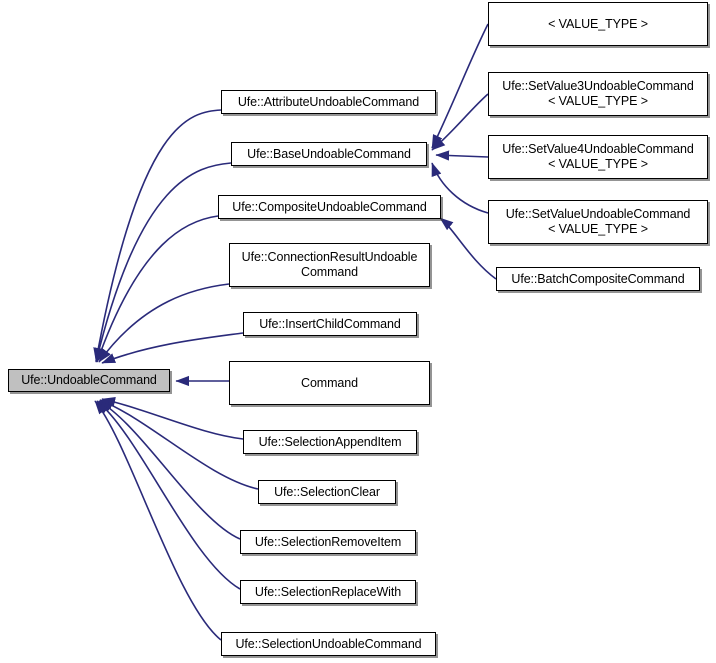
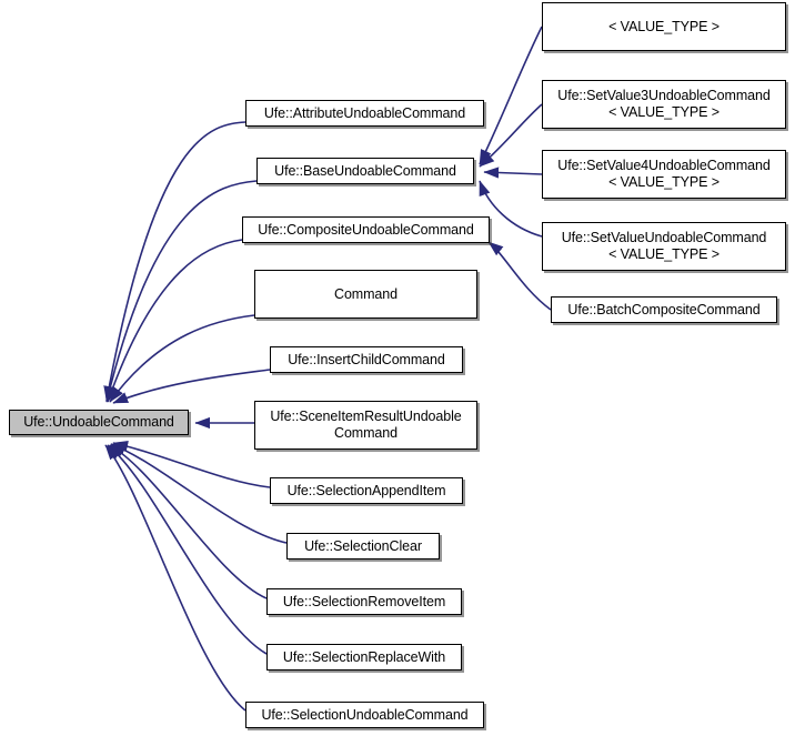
  Ufe::UndoableCommand
  Ufe::AttributeUndoableCommand
  Ufe::BaseUndoableCommand
  Ufe::CompositeUndoableCommand
- Ufe::ConnectionResultUndoable
  Command
  Ufe::InsertChildCommand
+ Ufe::SceneItemResultUndoable
  Command
  Ufe::SelectionAppendItem
  Ufe::SelectionClear
  Ufe::SelectionRemoveItem
  Ufe::SelectionReplaceWith
  Ufe::SelectionUndoableCommand
  < VALUE_TYPE >
  Ufe::SetValue3UndoableCommand
  < VALUE_TYPE >
  Ufe::SetValue4UndoableCommand
  < VALUE_TYPE >
  Ufe::SetValueUndoableCommand
  < VALUE_TYPE >
  Ufe::BatchCompositeCommand
